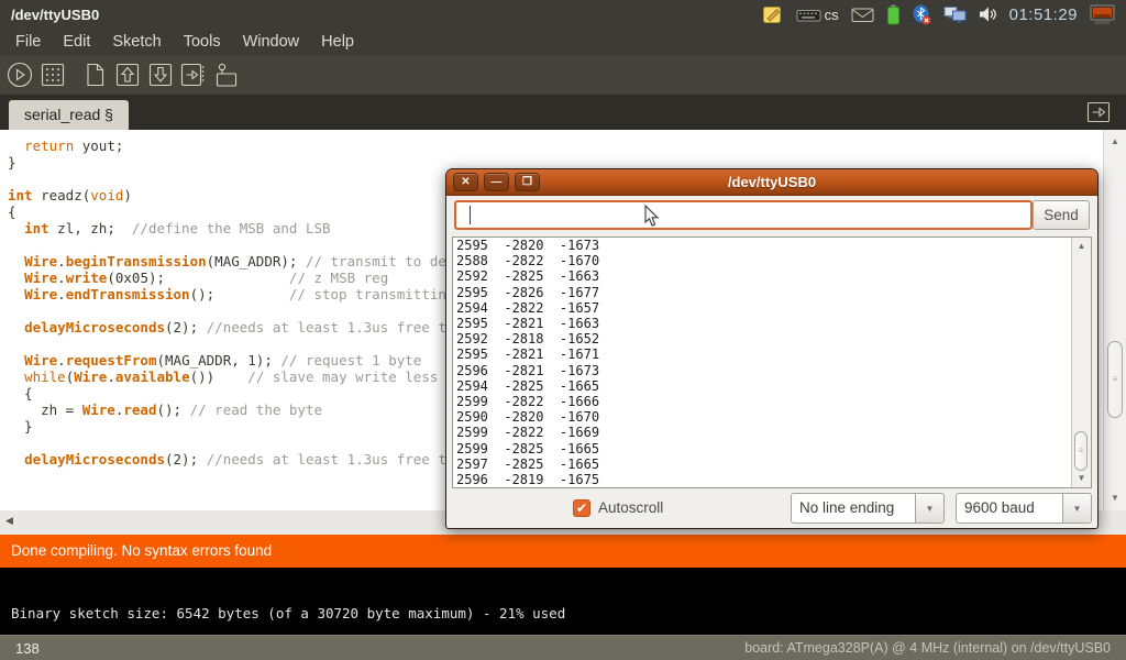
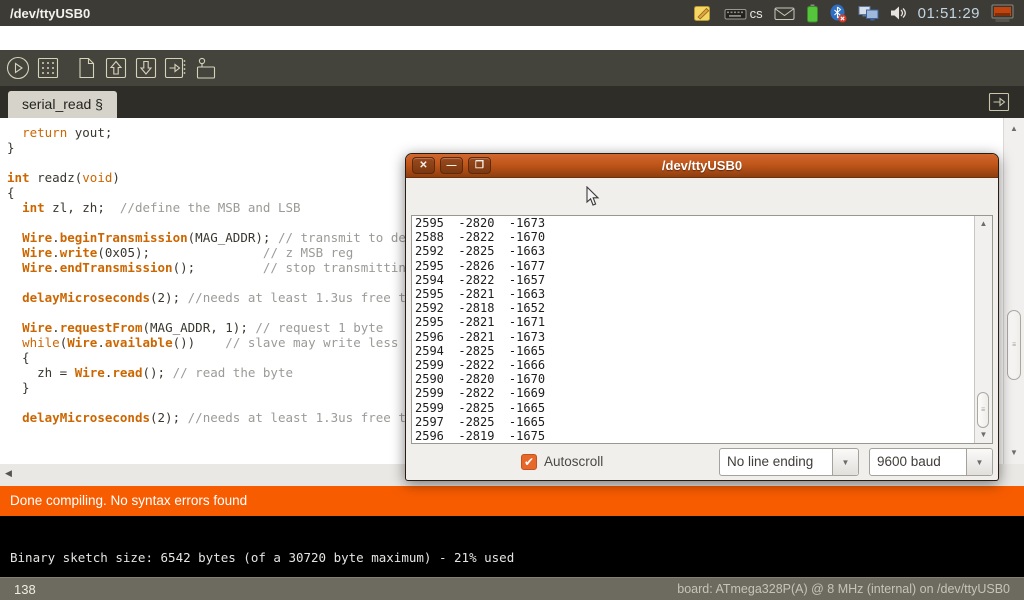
  /dev/ttyUSB0
  cs
  01:51:29
- File
- Edit
- Sketch
- Tools
- Window
- Help
  serial_read §
  return yout;
  }
  int readz(void)
  {
  int zl, zh; //define the MSB and LSB
  Wire.beginTransmission(MAG_ADDR); // transmit to de
  Wire.write(0x05); // z MSB reg
  Wire.endTransmission(); // stop transmittin
  delayMicroseconds(2); //needs at least 1.3us free t
  Wire.requestFrom(MAG_ADDR, 1); // request 1 byte
  while(Wire.available()) // slave may write less
  {
  zh = Wire.read(); // read the byte
  }
  delayMicroseconds(2); //needs at least 1.3us free t
  ▲
  ▼
  ◀
  Done compiling. No syntax errors found
  Binary sketch size: 6542 bytes (of a 30720 byte maximum) - 21% used
  138
- board: ATmega328P(A) @ 4 MHz (internal) on /dev/ttyUSB0
+ board: ATmega328P(A) @ 8 MHz (internal) on /dev/ttyUSB0
  ✕
  —
  ❒
  /dev/ttyUSB0
- Send
  2595 -2820 -1673
  2588 -2822 -1670
  2592 -2825 -1663
  2595 -2826 -1677
  2594 -2822 -1657
  2595 -2821 -1663
  2592 -2818 -1652
  2595 -2821 -1671
  2596 -2821 -1673
  2594 -2825 -1665
  2599 -2822 -1666
  2590 -2820 -1670
  2599 -2822 -1669
  2599 -2825 -1665
  2597 -2825 -1665
  2596 -2819 -1675
  ▲
  ▼
  ✔
  Autoscroll
  No line ending
  ▼
  9600 baud
  ▼
